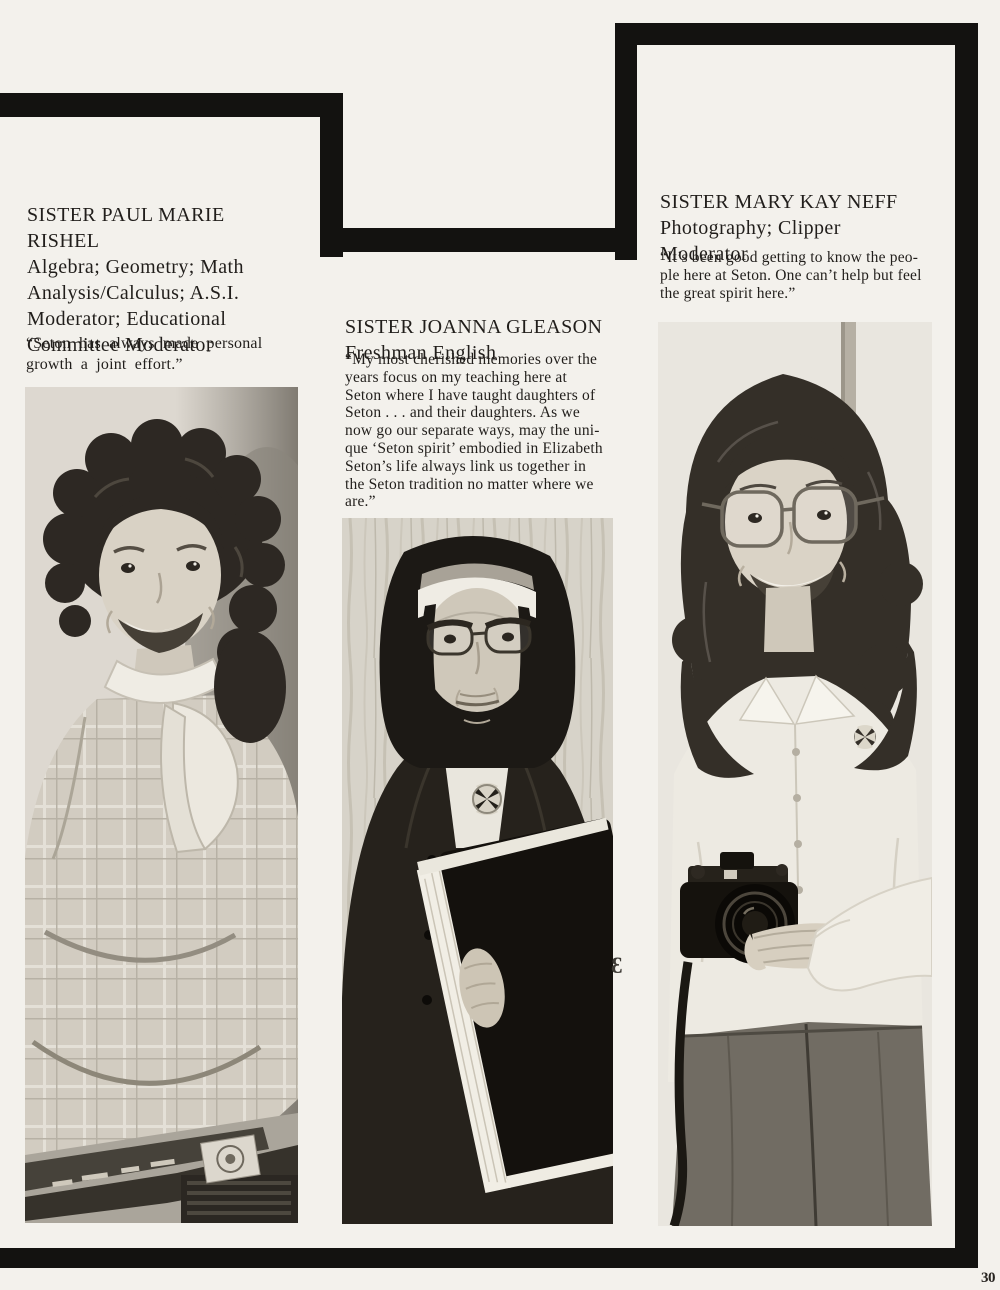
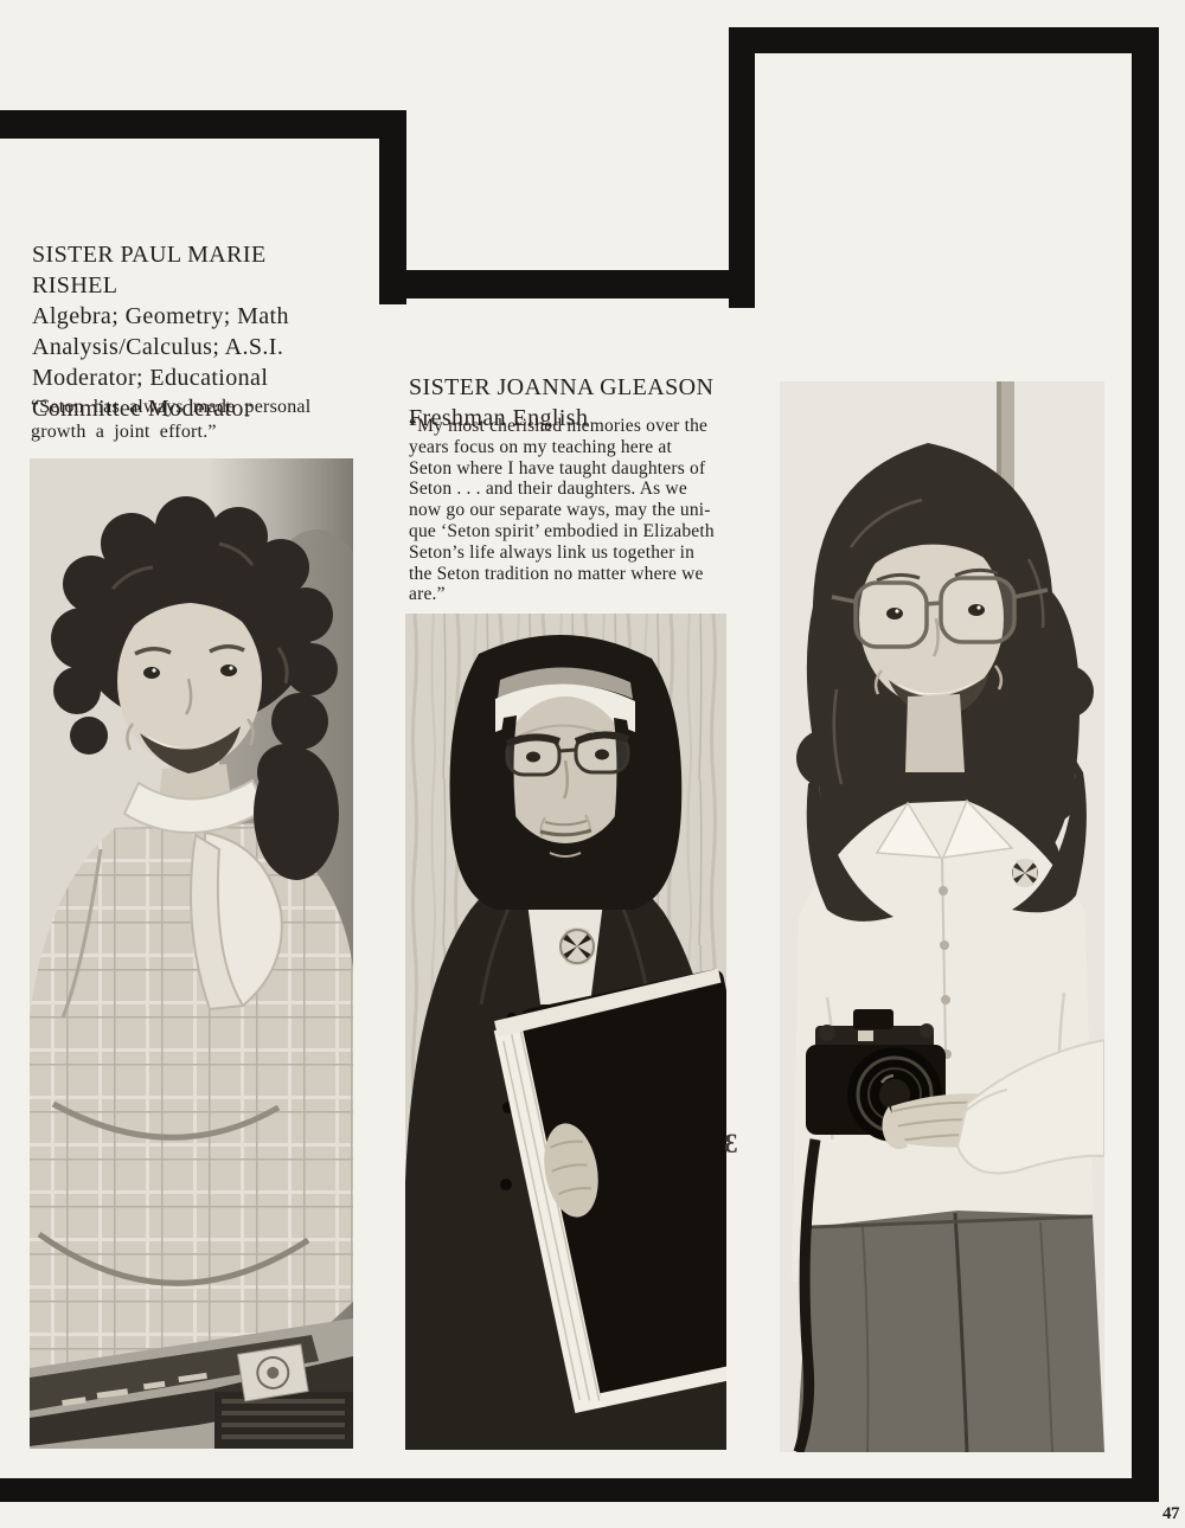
  SISTER PAUL MARIE
  RISHEL
  Algebra; Geometry; Math
  Analysis/Calculus; A.S.I.
  Moderator; Educational
  Committee Moderator
  “Seton has always made personal
  growth a joint effort.”
  SISTER JOANNA GLEASON
  Freshman English
  “My most cherished memories over the
  years focus on my teaching here at
  Seton where I have taught daughters of
  Seton . . . and their daughters. As we
  now go our separate ways, may the uni-
  que ‘Seton spirit’ embodied in Elizabeth
  Seton’s life always link us together in
  the Seton tradition no matter where we
  are.”
- SISTER MARY KAY NEFF
- Photography; Clipper
- Moderator
- “It’s been good getting to know the peo-
- ple here at Seton. One can’t help but feel
- the great spirit here.”
- 30
+ 47
